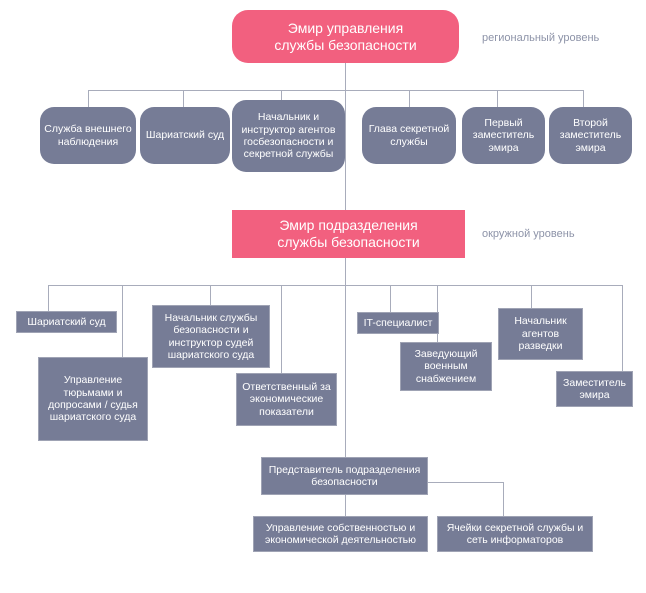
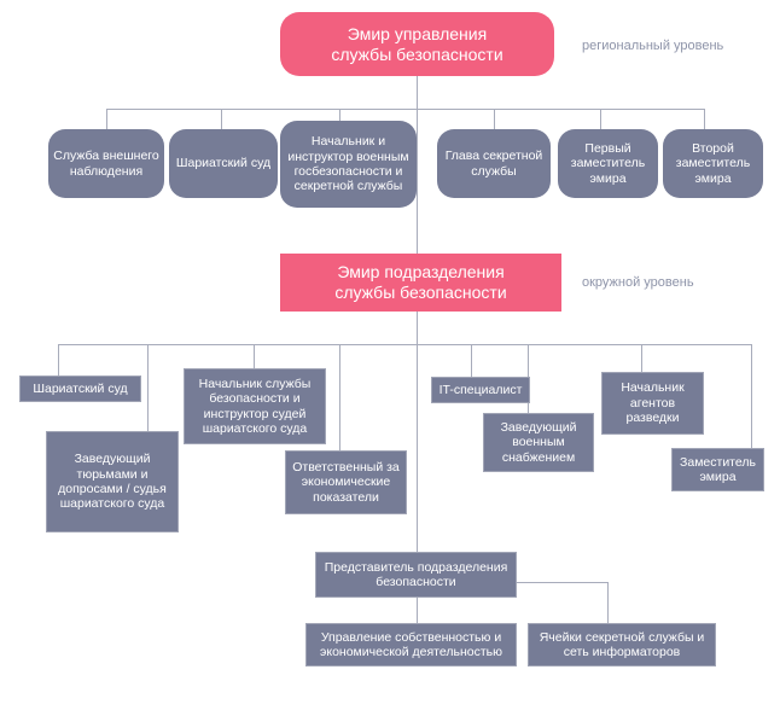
  Эмир управления
  службы безопасности
  региональный уровень
  Служба внешнего наблюдения
  Шариатский суд
- Начальник и инструктор агентов госбезопасности и секретной службы
+ Начальник и инструктор военным госбезопасности и секретной службы
  Глава секретной службы
  Первый заместитель эмира
  Второй заместитель эмира
  Эмир подразделения
  службы безопасности
  окружной уровень
  Шариатский суд
- Управление тюрьмами и допросами / судья шариатского суда
+ Заведующий тюрьмами и допросами / судья шариатского суда
  Начальник службы безопасности и инструктор судей шариатского суда
  Ответственный за экономические показатели
  IT-специалист
  Заведующий военным снабжением
  Начальник агентов разведки
  Заместитель эмира
  Представитель подразделения безопасности
  Управление собственностью и экономической деятельностью
  Ячейки секретной службы и сеть информаторов
